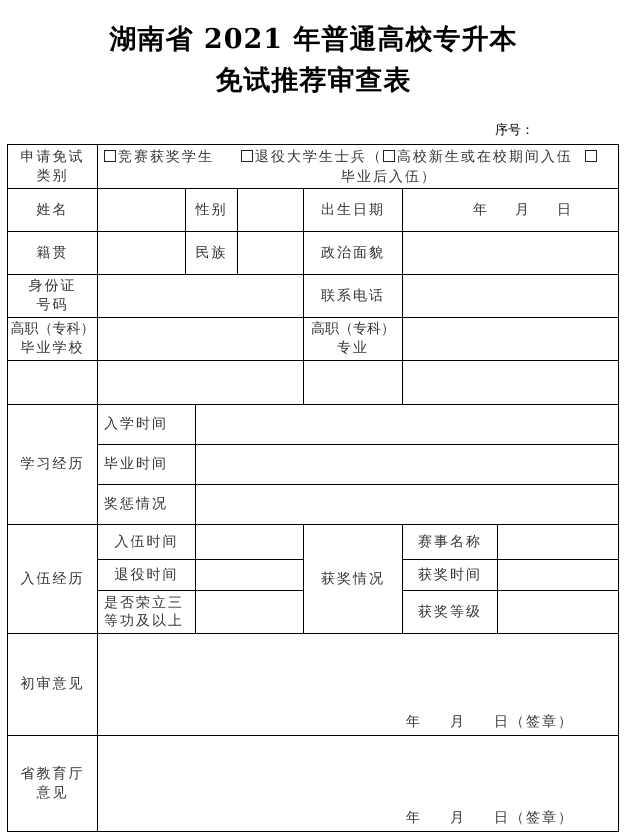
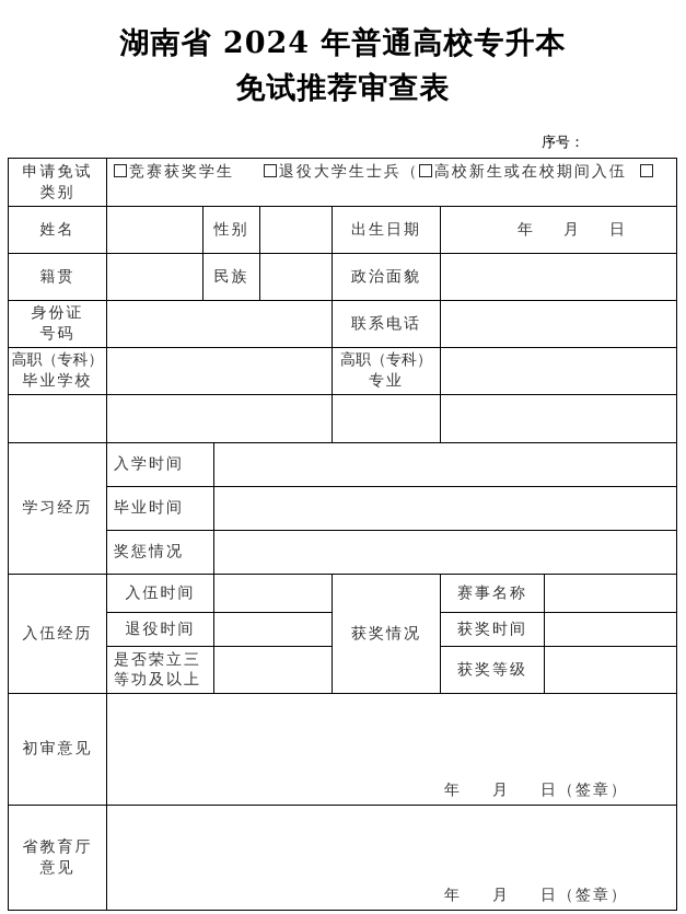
- 湖南省 2021 年普通高校专升本
+ 湖南省 2024 年普通高校专升本
  免试推荐审查表
  序号：
  申请免试
  类别
  竞赛获奖学生 退役大学生士兵（ 高校新生或在校期间入伍
- 毕业后入伍）
  姓名
  性别
  出生日期
  年
  月
  日
  籍贯
  民族
  政治面貌
  身份证
  号码
  联系电话
  高职（专科）
  毕业学校
  高职（专科）
  专业
  学习经历
  入学时间
  毕业时间
  奖惩情况
  入伍经历
  入伍时间
  退役时间
  是否荣立三
  等功及以上
  获奖情况
  赛事名称
  获奖时间
  获奖等级
  初审意见
  年 月 日（签章）
  省教育厅
  意见
  年 月 日（签章）
